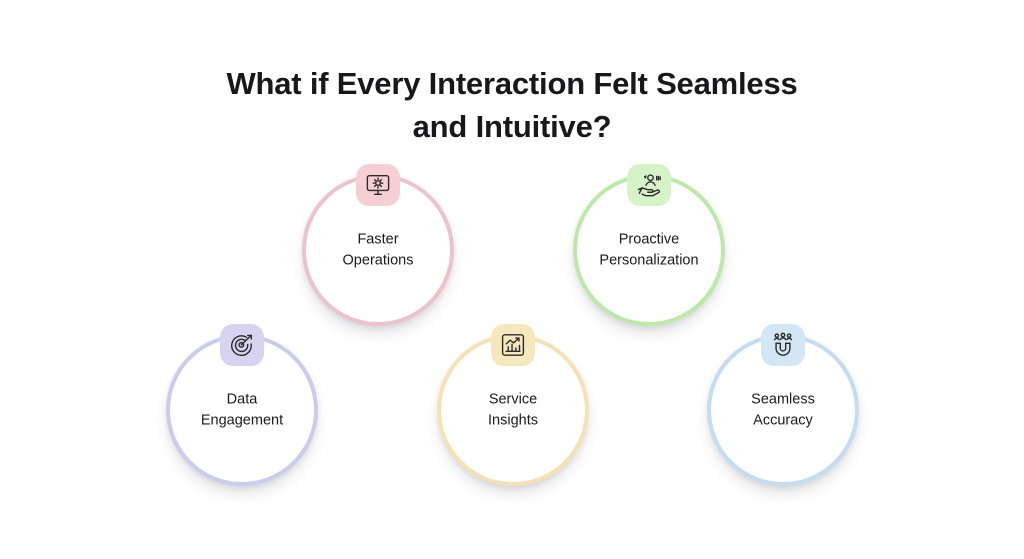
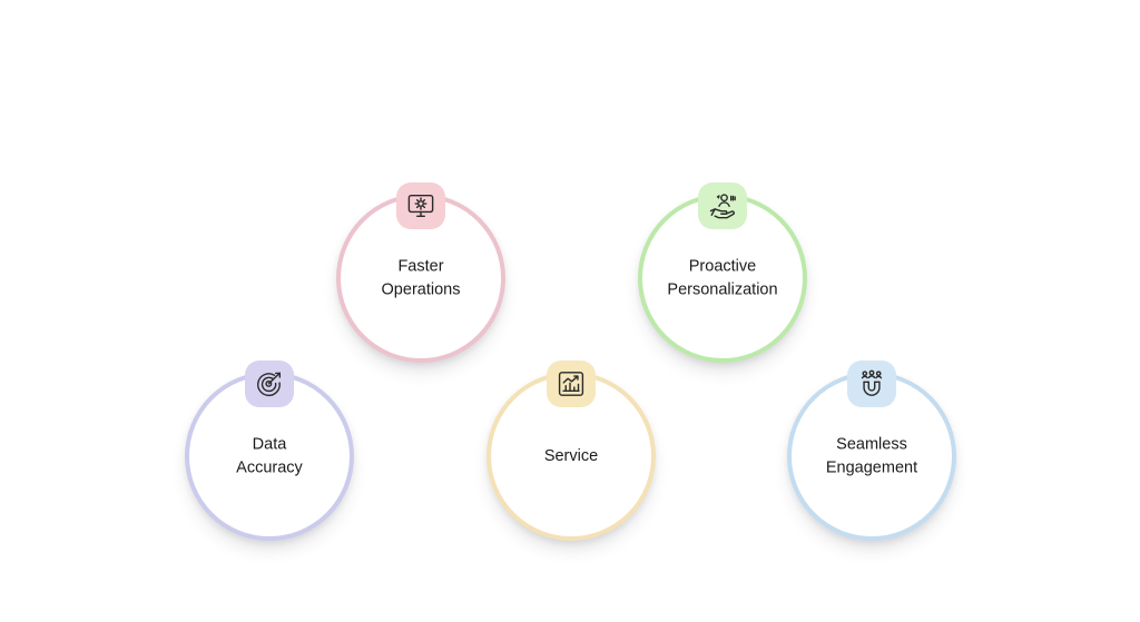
- What if Every Interaction Felt Seamless
- and Intuitive?
  Faster
  Operations
  Proactive
  Personalization
  Data
- Engagement
+ Accuracy
  Service
- Insights
  Seamless
- Accuracy
+ Engagement
